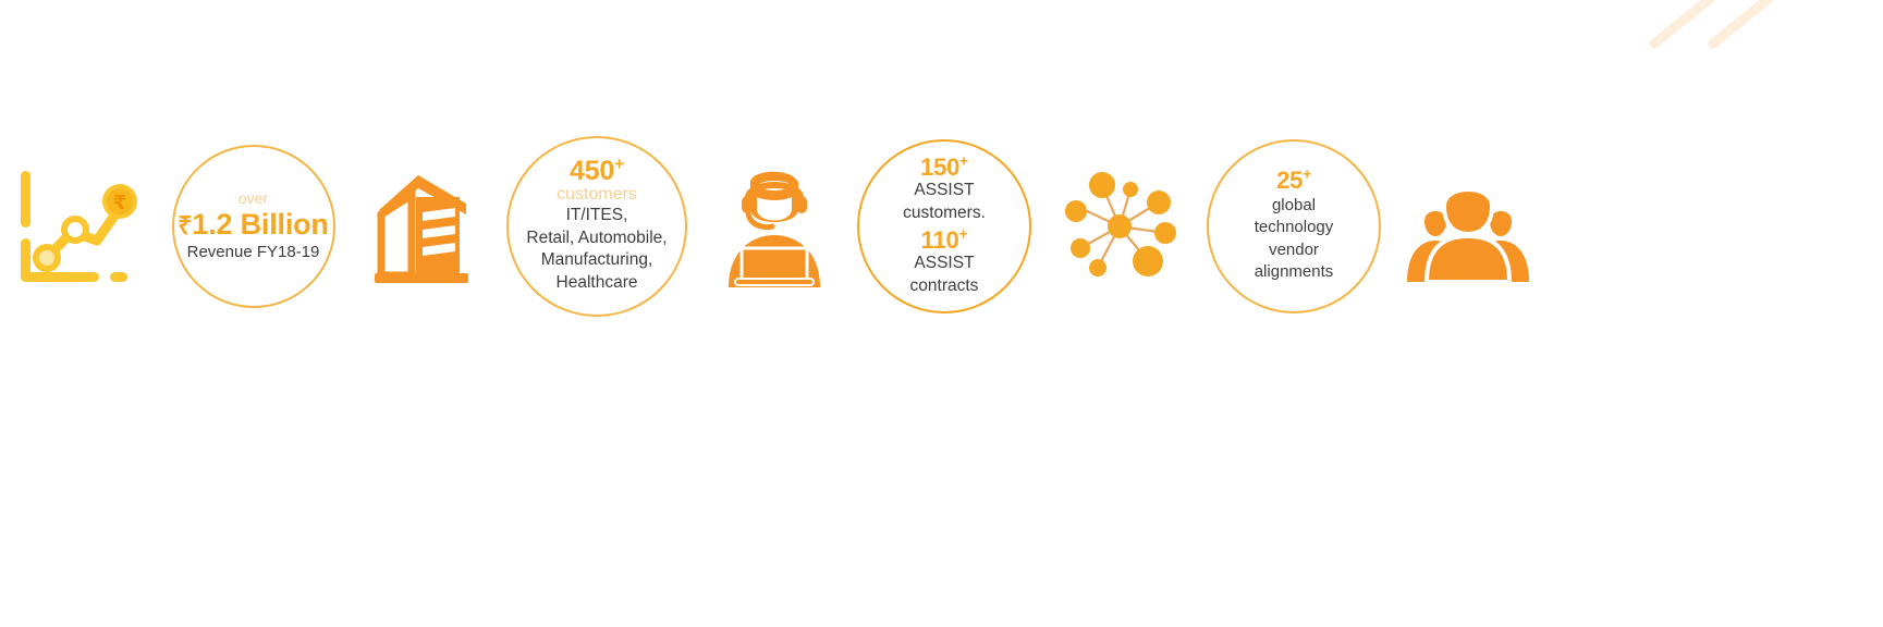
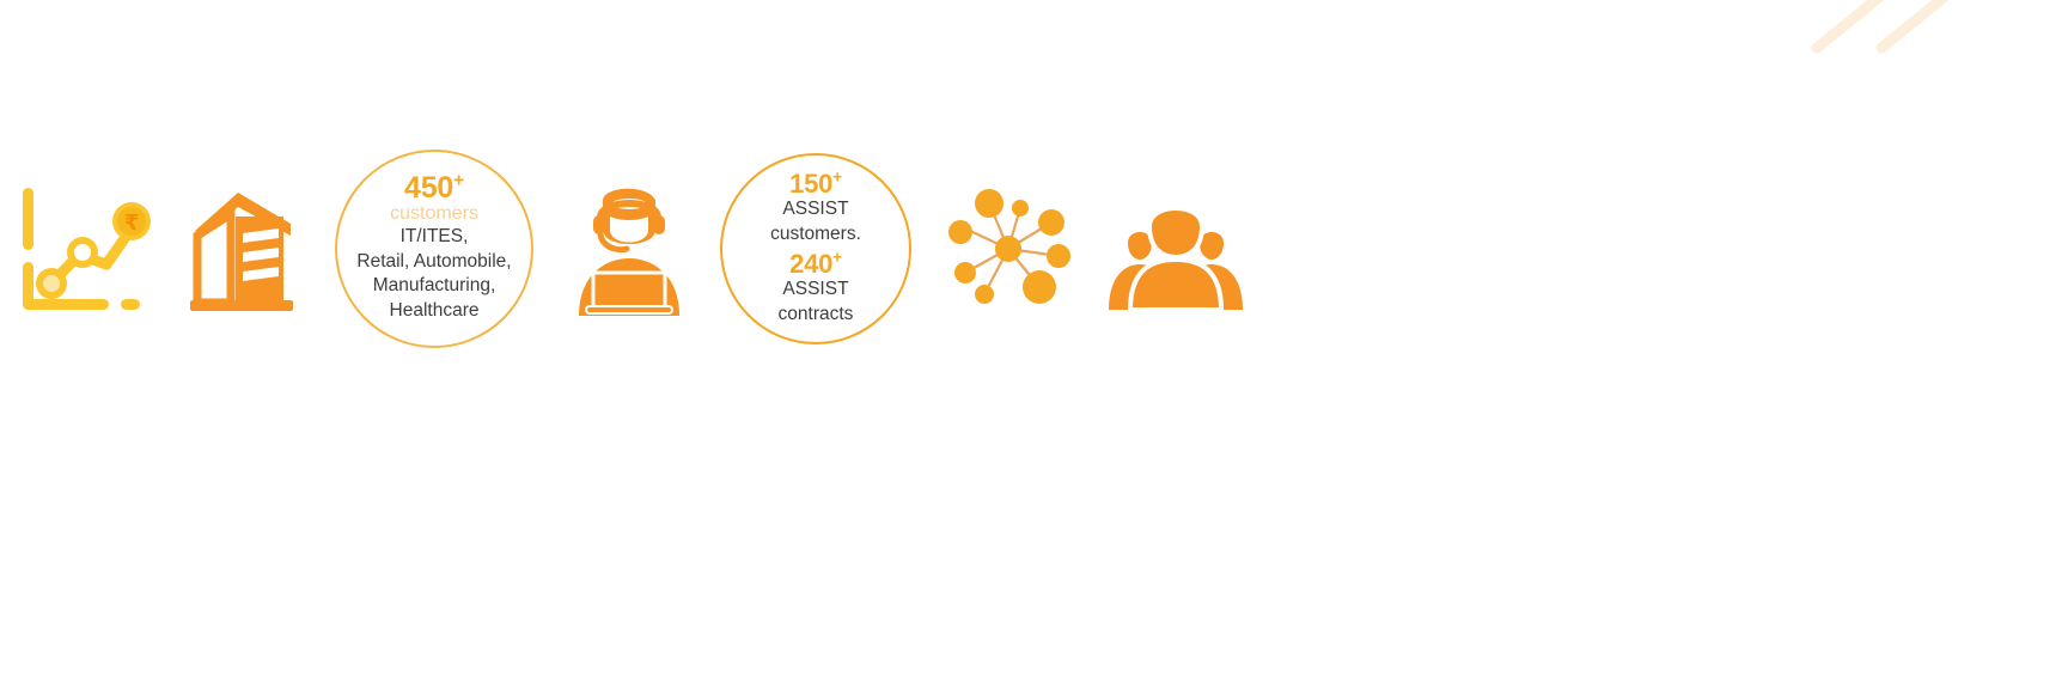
  ₹
- over
- ₹1.2 Billion
- Revenue FY18-19
  450+
  customers
  IT/ITES,
  Retail, Automobile,
  Manufacturing,
  Healthcare
  150+
  ASSIST
  customers.
- 110+
+ 240+
  ASSIST
  contracts
- 25+
- global
- technology
- vendor
- alignments
